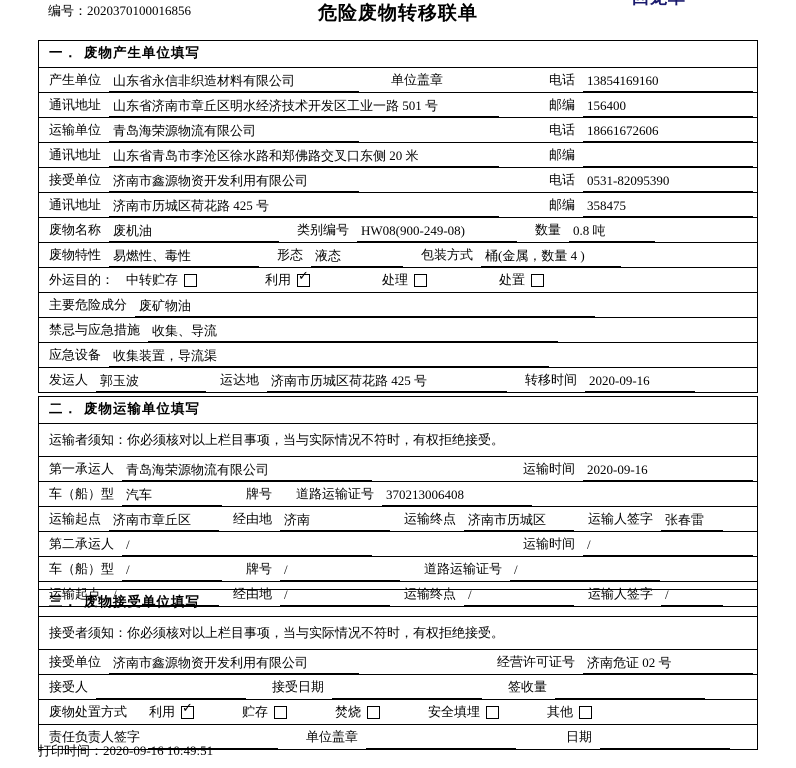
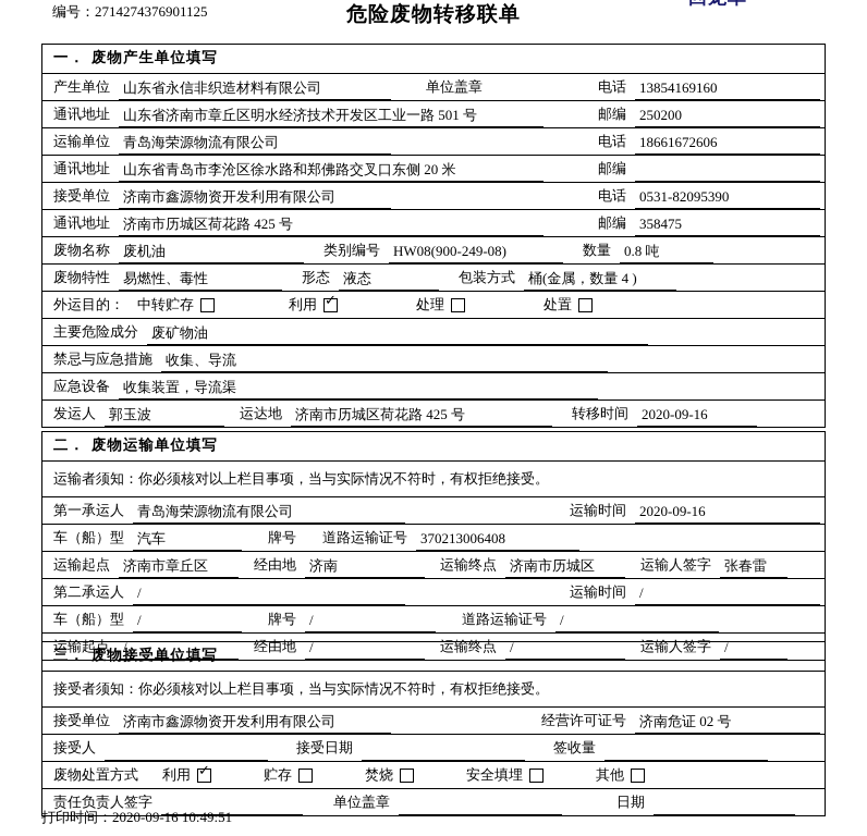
- 编号：2020370100016856
+ 编号：2714274376901125
  危险废物转移联单
  一． 废物产生单位填写
  产生单位
  山东省永信非织造材料有限公司
  单位盖章
  电话
  13854169160
  通讯地址
  山东省济南市章丘区明水经济技术开发区工业一路 501 号
  邮编
- 156400
+ 250200
  运输单位
  青岛海荣源物流有限公司
  电话
  18661672606
  通讯地址
  山东省青岛市李沧区徐水路和郑佛路交叉口东侧 20 米
  邮编
  接受单位
  济南市鑫源物资开发利用有限公司
  电话
  0531-82095390
  通讯地址
  济南市历城区荷花路 425 号
  邮编
  358475
  废物名称
  废机油
  类别编号
  HW08(900-249-08)
  数量
  0.8 吨
  废物特性
  易燃性、毒性
  形态
  液态
  包装方式
  桶(金属，数量 4 )
  外运目的：
  中转贮存
  利用
  处理
  处置
  主要危险成分
  废矿物油
  禁忌与应急措施
  收集、导流
  应急设备
  收集装置，导流渠
  发运人
  郭玉波
  运达地
  济南市历城区荷花路 425 号
  转移时间
  2020-09-16
  二． 废物运输单位填写
  运输者须知：你必须核对以上栏目事项，当与实际情况不符时，有权拒绝接受。
  第一承运人
  青岛海荣源物流有限公司
  运输时间
  2020-09-16
  车（船）型
  汽车
  牌号
  道路运输证号
  370213006408
  运输起点
  济南市章丘区
  经由地
  济南
  运输终点
  济南市历城区
  运输人签字
  张春雷
  第二承运人
  /
  运输时间
  /
  车（船）型
  /
  牌号
  /
  道路运输证号
  /
  运输起点
  /
  经由地
  /
  运输终点
  /
  运输人签字
  /
  三． 废物接受单位填写
  接受者须知：你必须核对以上栏目事项，当与实际情况不符时，有权拒绝接受。
  接受单位
  济南市鑫源物资开发利用有限公司
  经营许可证号
  济南危证 02 号
  接受人
  接受日期
  签收量
  废物处置方式
  利用
  贮存
  焚烧
  安全填埋
  其他
  责任负责人签字
  单位盖章
  日期
  打印时间：2020-09-16 10:49:51
